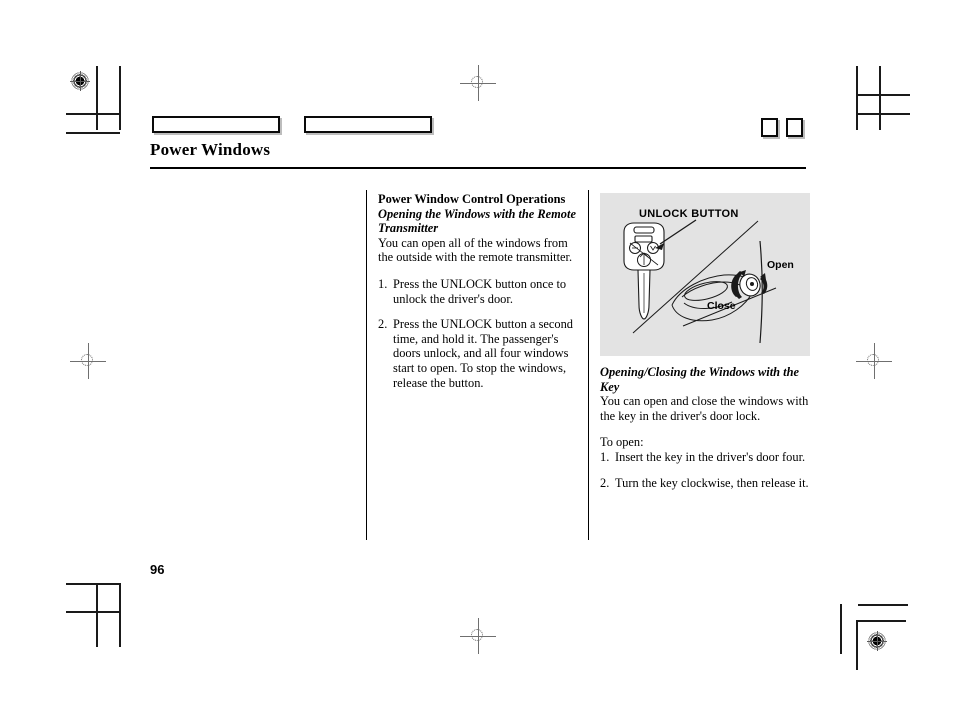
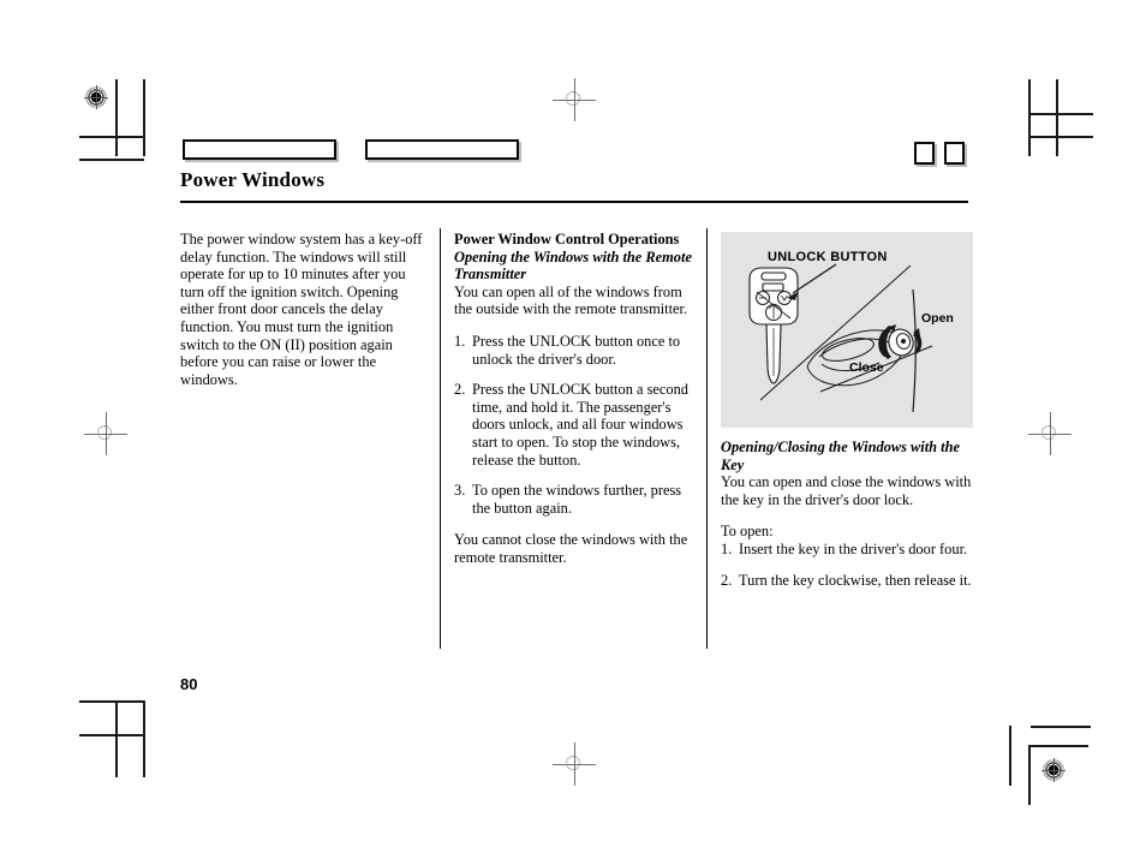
  Power Windows
+ The power window system has a key-off delay function. The windows will still operate for up to 10 minutes after you turn off the ignition switch. Opening either front door cancels the delay function. You must turn the ignition switch to the ON (II) position again before you can raise or lower the windows.
  Power Window Control Operations
  Opening the Windows with the Remote Transmitter
  You can open all of the windows from the outside with the remote transmitter.
  1.
  Press the UNLOCK button once to unlock the driver's door.
  2.
  Press the UNLOCK button a second time, and hold it. The passenger's doors unlock, and all four windows start to open. To stop the windows, release the button.
+ 3.
+ To open the windows further, press the button again.
+ You cannot close the windows with the remote transmitter.
  Open
  Close
  UNLOCK BUTTON
  Opening/Closing the Windows with the Key
  You can open and close the windows with the key in the driver's door lock.
  To open:
  1.
  Insert the key in the driver's door four.
  2.
  Turn the key clockwise, then release it.
- 96
+ 80
